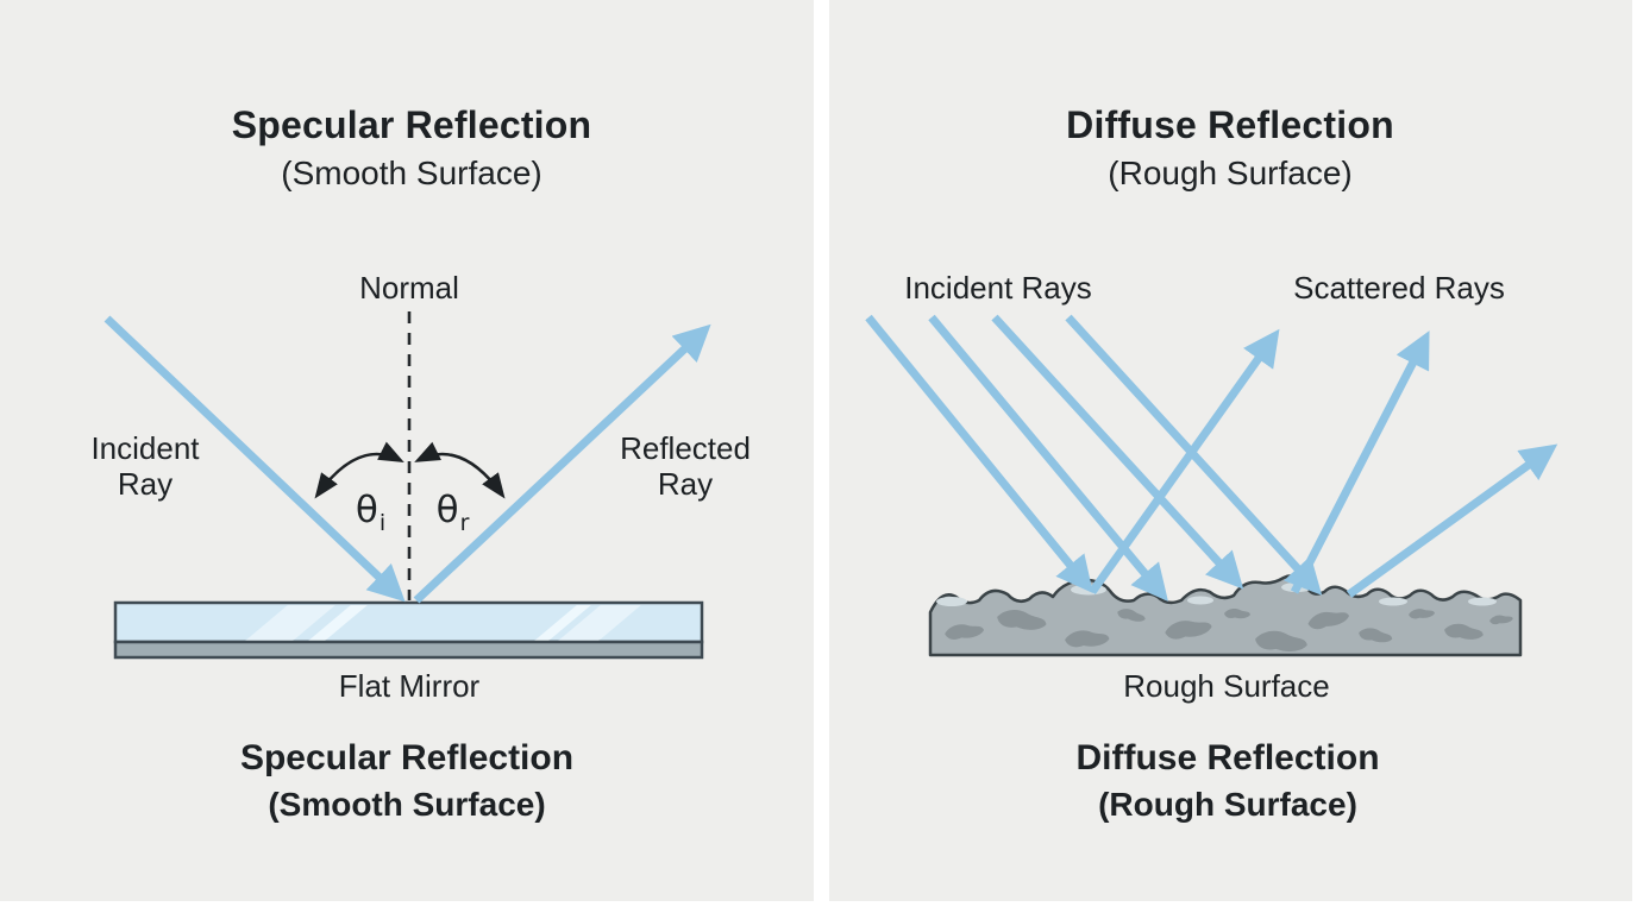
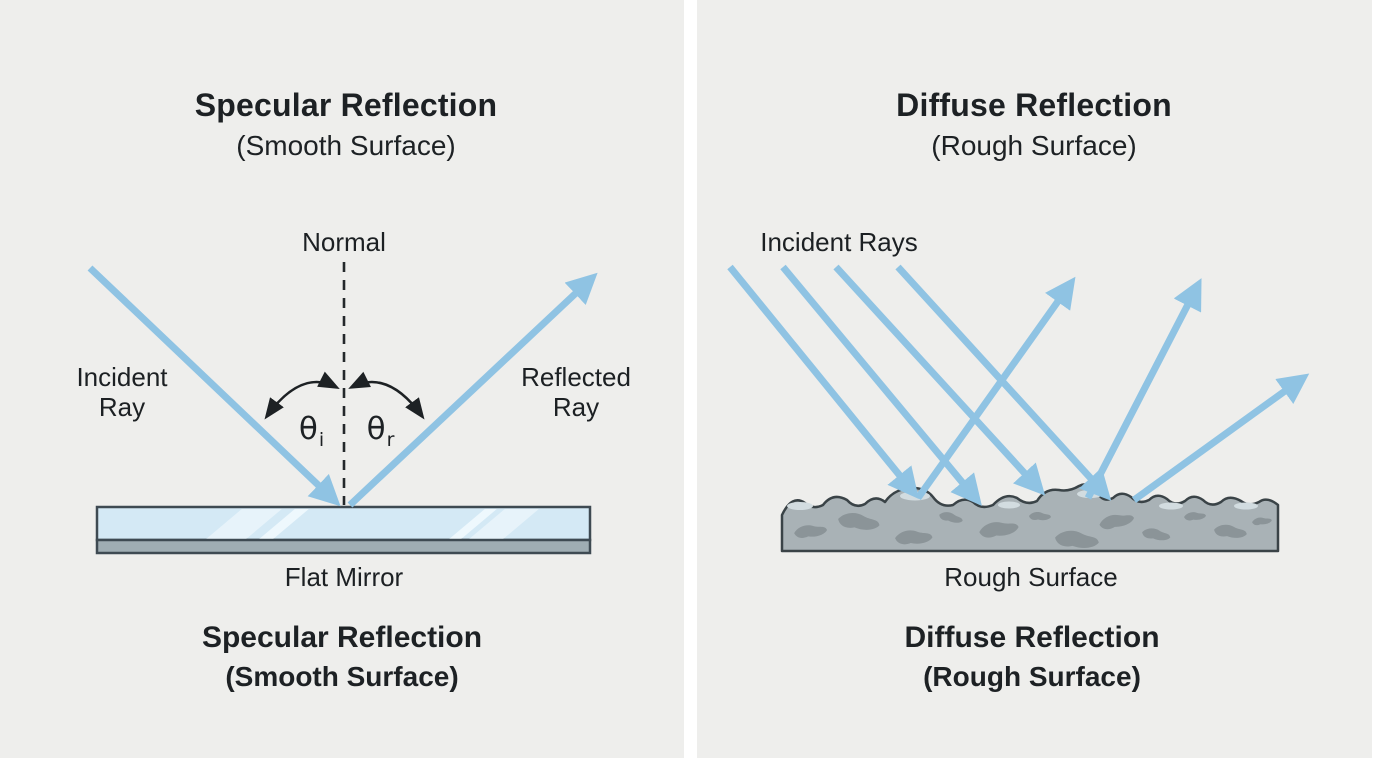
  Specular Reflection
  (Smooth Surface)
  Normal
  Incident
  Ray
  Reflected
  Ray
  θi
  θr
  Flat Mirror
  Specular Reflection
  (Smooth Surface)
  Diffuse Reflection
  (Rough Surface)
  Incident Rays
- Scattered Rays
  Rough Surface
  Diffuse Reflection
  (Rough Surface)
